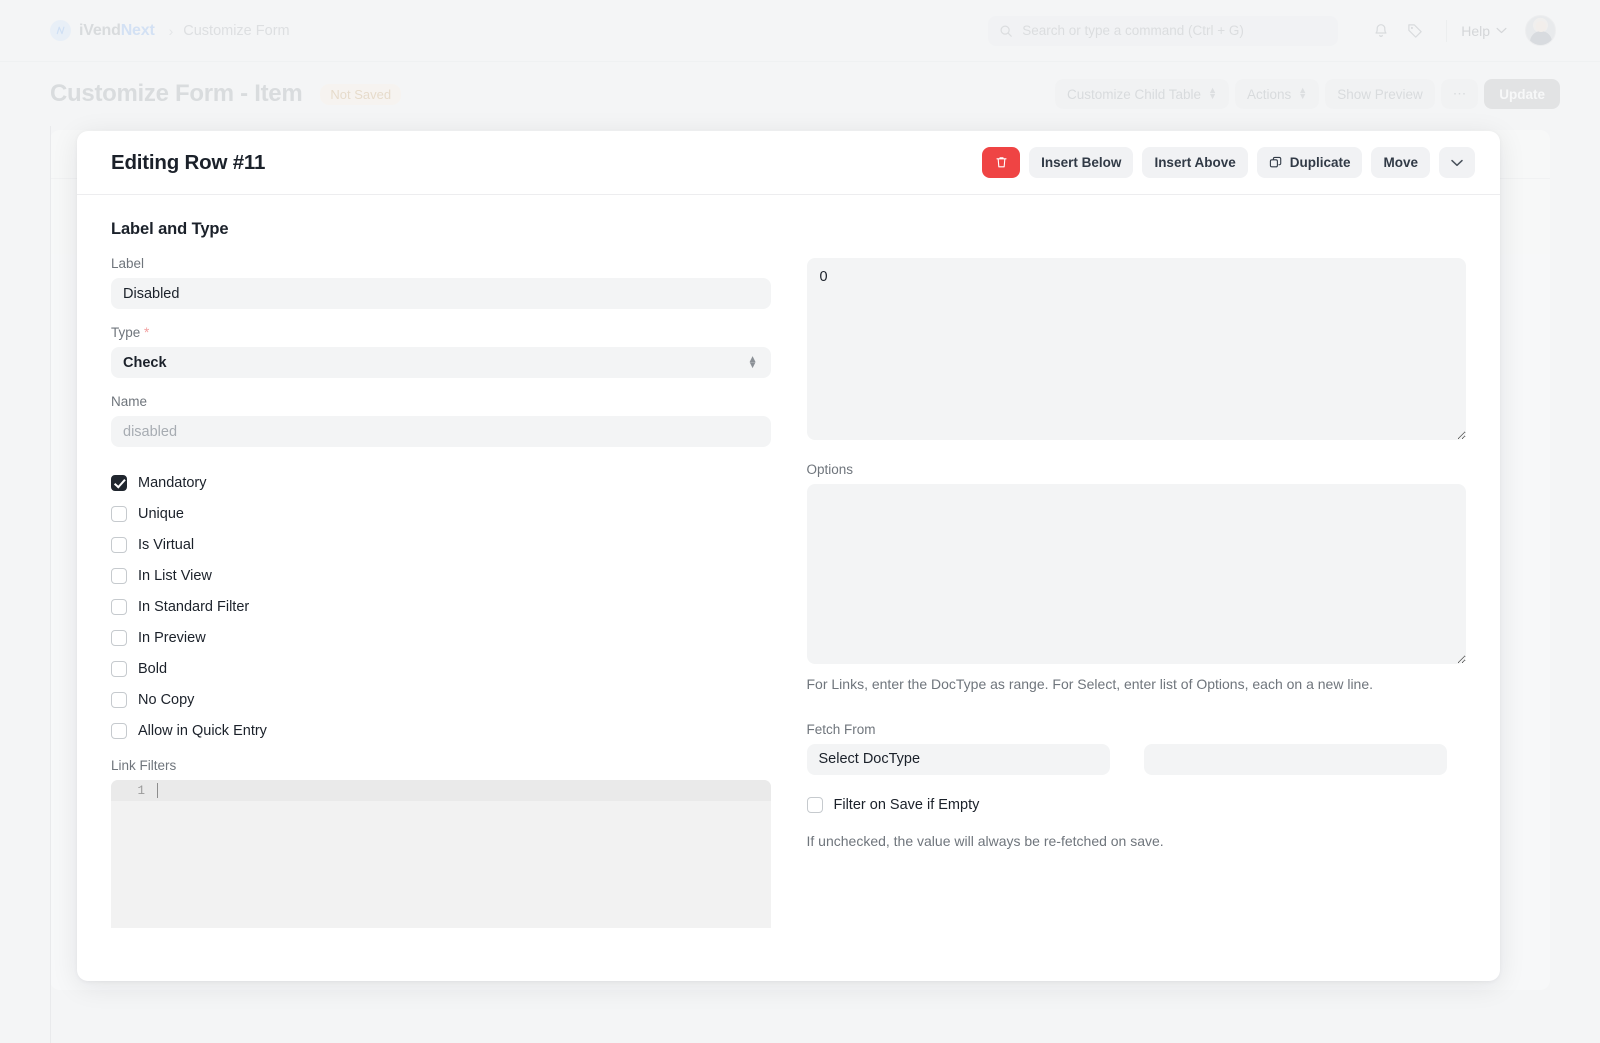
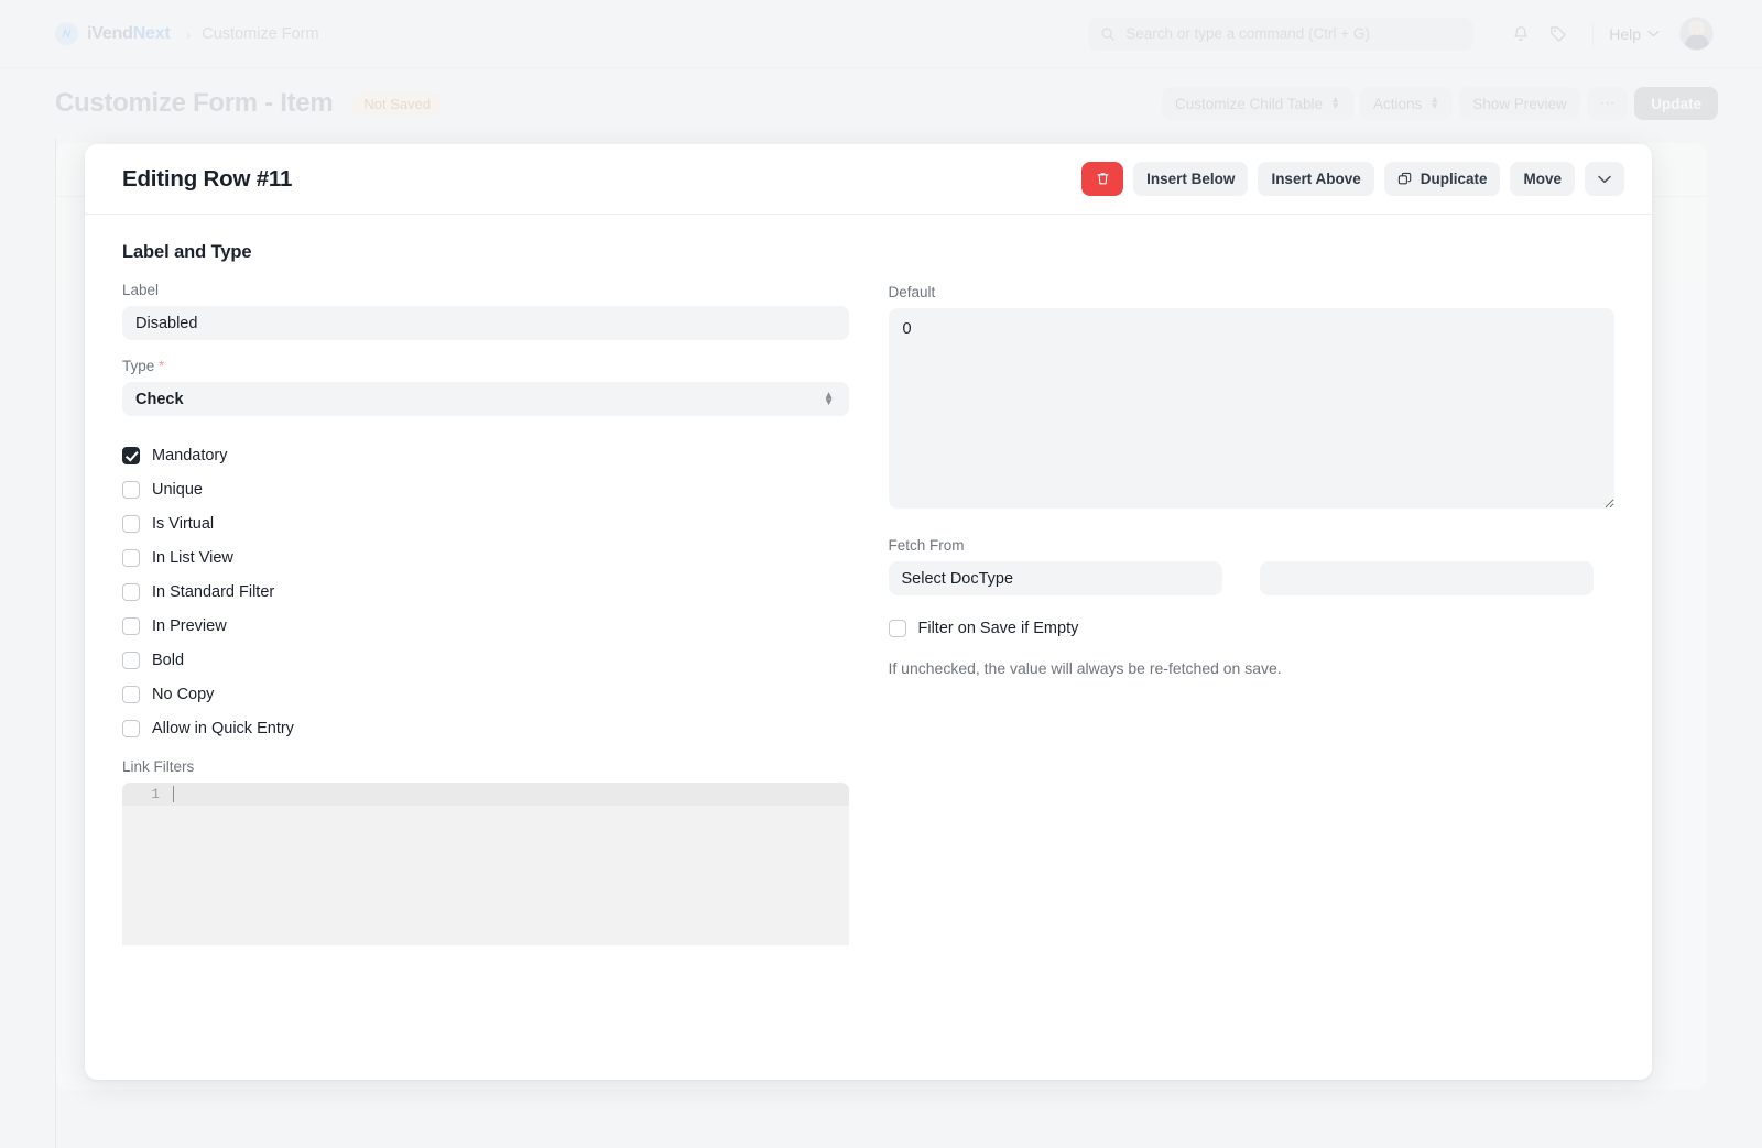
  iVendNext
  Help
  Customize Form - Item
  Not Saved
  Customize Child Table
  Actions
  Show Preview
  ⋯
  Editing Row #11
  Insert Below
  Insert Above
  Duplicate
  Move
  Label and Type
  Label
  Disabled
  Type *
  Check
  ▲
  ▼
- Name
- disabled
  Mandatory
  Unique
  Is Virtual
  In List View
  In Standard Filter
  In Preview
  Bold
  No Copy
  Allow in Quick Entry
  Link Filters
  1
+ Default
  0
- Options
- For Links, enter the DocType as range. For Select, enter list of Options, each on a new line.
  Fetch From
  Select DocType
  Filter on Save if Empty
  If unchecked, the value will always be re-fetched on save.
